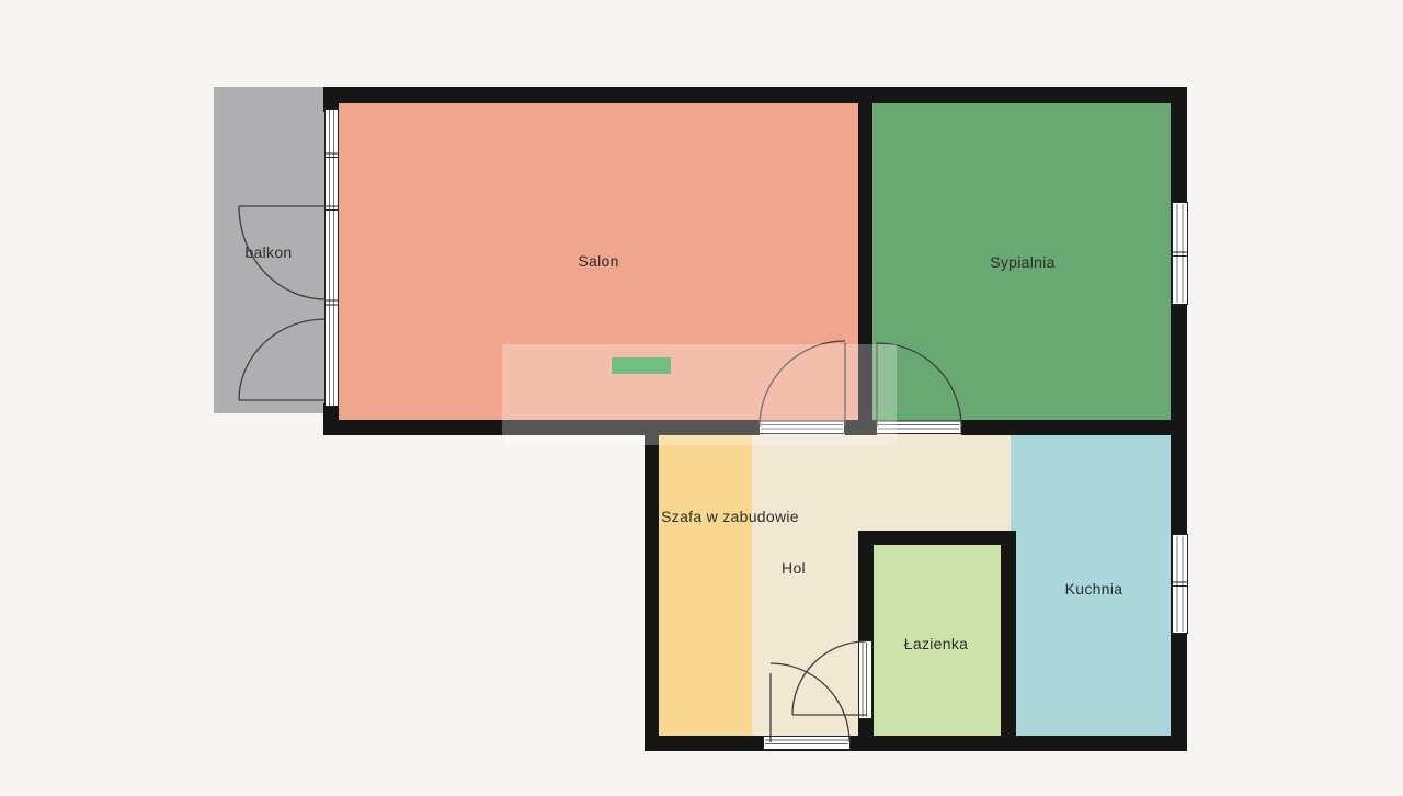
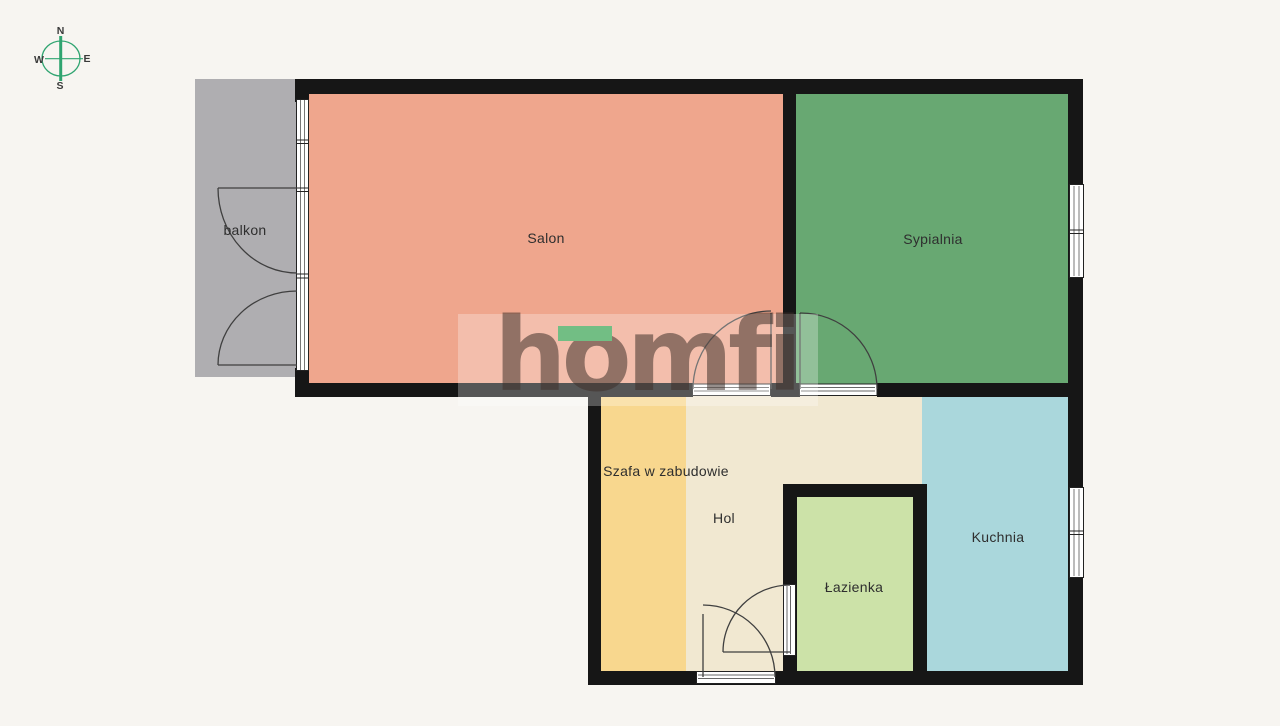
+ N
+ E
+ S
+ W
+ homfi
  balkon
  Salon
  Sypialnia
  Szafa w zabudowie
  Hol
  Łazienka
  Kuchnia
